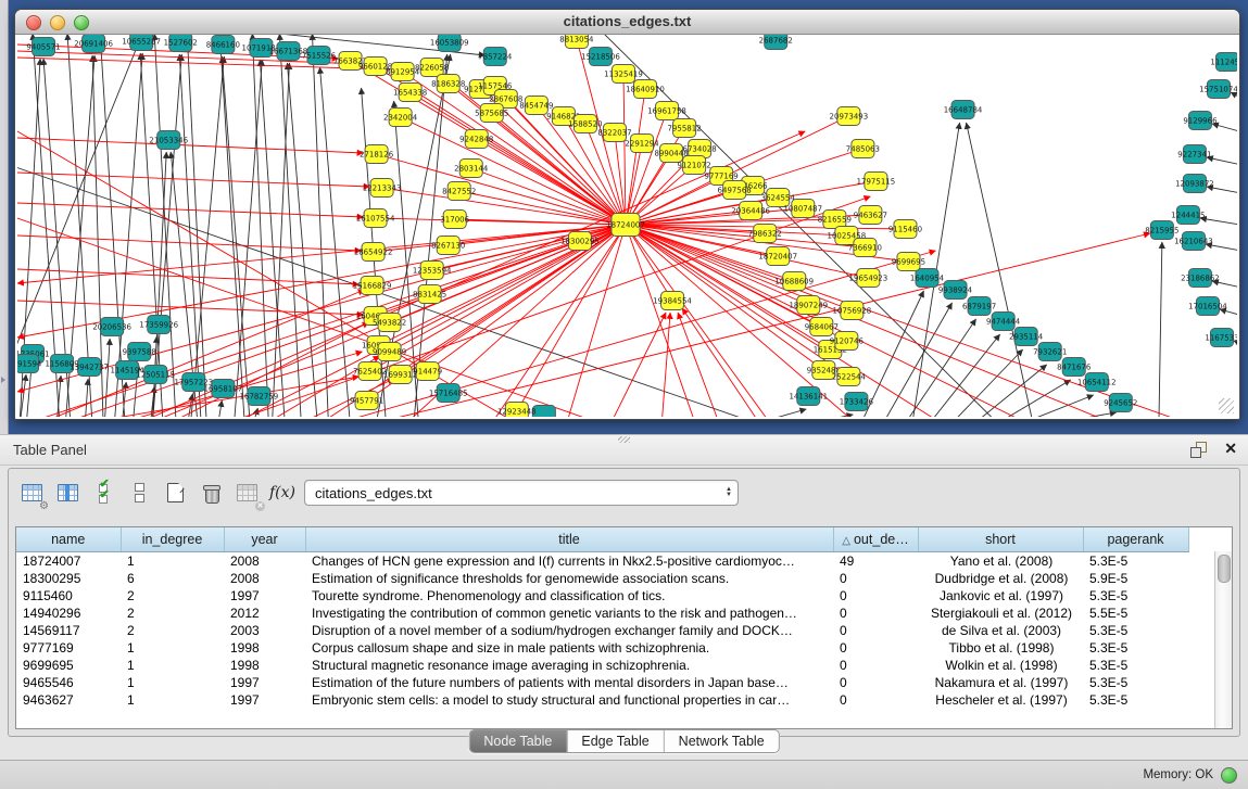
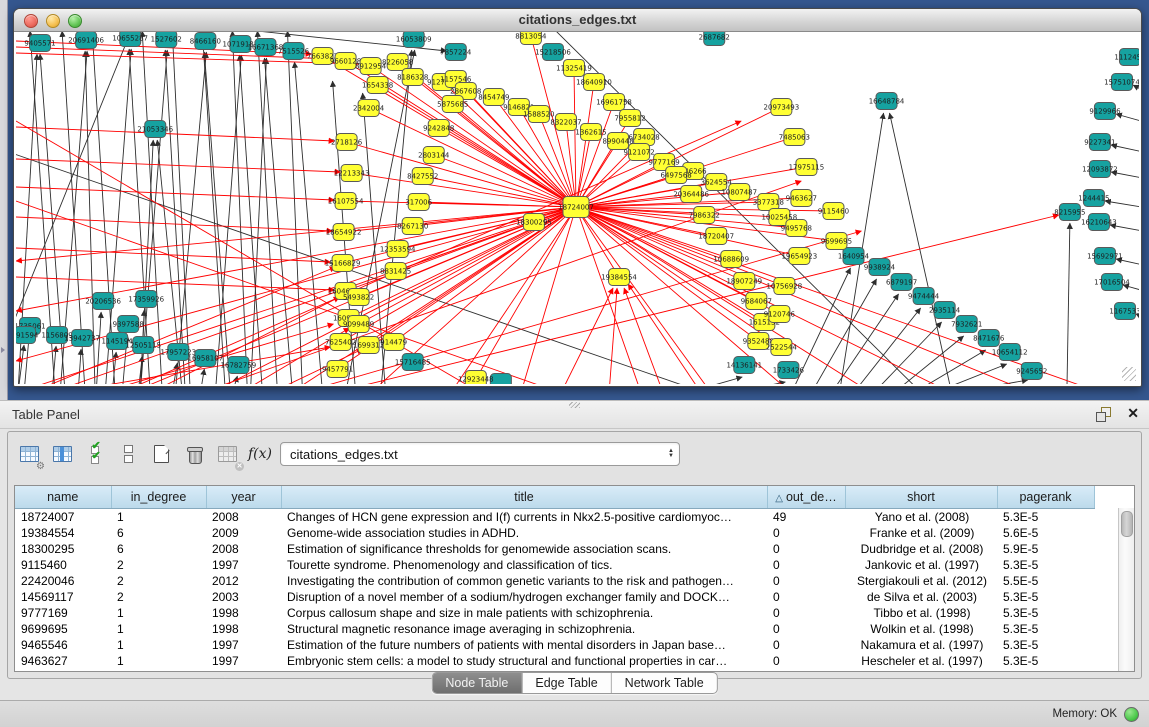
  citations_edges.txt
  9405571
  20691406
  10655287
  1527602
  8466160
  1071918
  16671368
  7515526
  16053809
  7857224
  15218506
  2687682
  16648784
  111245
  15751074
  9129966
  9227341
  12093872
  1244415
  8215955
  16210643
- 23186862
+ 15692971
  17016504
  1167533
  1640954
  9938924
  6879197
  9474444
  2935114
  7932621
  8471676
  10654112
  9245652
  14136141
  1733426
  15716485
  21053346
  20206536
  17359926
  9397588
  91594
  1156809
  13942737
  1145194
  12505115
  17957223
  16958107
  16782759
  8813054
  11325419
  18640910
  16961758
  7955812
  6734028
  8990448
  9121072
  9777169
  6497568
  3624554
  20364486
  10807487
  7986322
- 8216559
+ 3377318
  18720407
  10688609
  18907249
  9684067
  16151
  935248
  19384554
  18300295
  766382
  9660128
  8912954
  8226058
  8186328
  1654338
  1157546
  2867608
  5875685
  8454749
  914682
  1588520
  8322037
- 2291294
+ 1362615
  9242848
  2342004
  2718126
  2803144
  12213343
  8427552
  16107554
  317006
  18654922
  8267130
  15166829
  12353594
  5493822
  8831425
  9099489
  7625402
  1699312
  914479
  9457791
  12923448
  20973493
  7485063
  17975115
  9463627
  9115460
  10025458
- 7366910
+ 9495768
  9699695
  19654923
  10756928
  9120746
  2522544
  18724007
  Table Panel
  ✕
  ⚙
  ✔
  ✔
  f(x)
  citations_edges.txt
  name	in_degree	year	title	△ out_de…	short	pagerank
  18724007	1	2008	Changes of HCN gene expression and I(f) currents in Nkx2.5-positive cardiomyoc…	49	Yano et al. (2008)	5.3E-5
+ 19384554	6	2009	Genome-wide association studies in ADHD.	0	Franke et al. (2009)	5.6E-5
  18300295	6	2008	Estimation of significance thresholds for genomewide association scans.	0	Dudbridge et al. (2008)	5.9E-5
  9115460	2	1997	Tourette syndrome. Phenomenology and classification of tics.	0	Jankovic et al. (1997)	5.3E-5
- 14940296	2	2012	Investigating the contribution of common genetic variants to the risk and pathogen…	0	Stergiakouli et al. (2012)	5.5E-5
+ 22420046	2	2012	Investigating the contribution of common genetic variants to the risk and pathogen…	0	Stergiakouli et al. (2012)	5.5E-5
  14569117	2	2003	Disruption of a novel member of a sodium/hydrogen exchanger family and DOCK…	0	de Silva et al. (2003)	5.3E-5
  9777169	1	1998	Corpus callosum shape and size in male patients with schizophrenia.	0	Tibbo et al. (1998)	5.3E-5
  9699695	1	1998	Structural magnetic resonance image averaging in schizophrenia.	0	Wolkin et al. (1998)	5.3E-5
  9465546	1	1997	Estimation of the future numbers of patients with mental disorders in Japan base…	0	Nakamura et al. (1997)	5.3E-5
  9463627	1	1997	Embryonic stem cells: a model to study structural and functional properties in car…	0	Hescheler et al. (1997)	5.3E-5
  Node Table
  Edge Table
  Network Table
  Memory: OK
